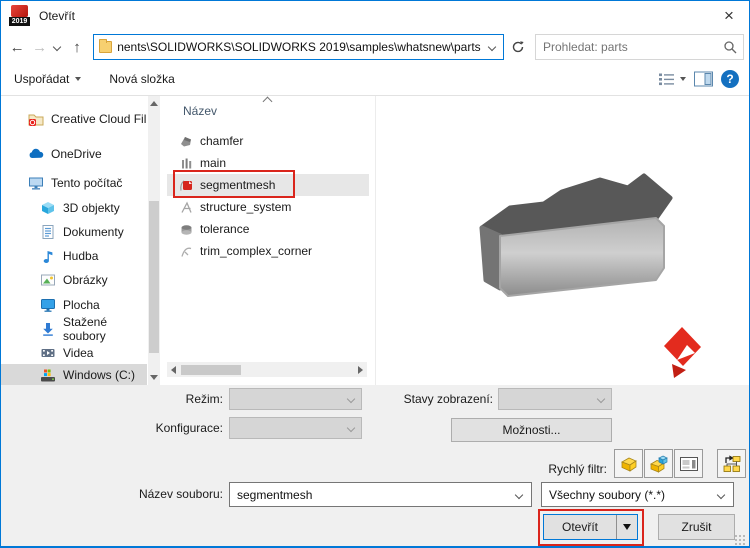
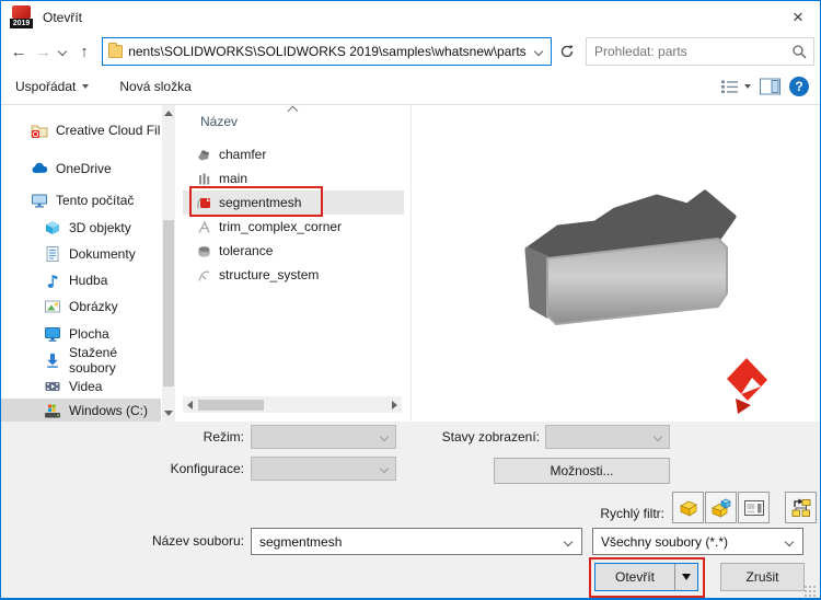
  Otevřít
  ×
  ←
  →
  ↑
  nents\SOLIDWORKS\SOLIDWORKS 2019\samples\whatsnew\parts
  Prohledat: parts
  Uspořádat
  Nová složka
  ?
  Creative Cloud Fil
  OneDrive
  Tento počítač
  3D objekty
  Dokumenty
  Hudba
  Obrázky
  Plocha
  Stažené soubory
  Videa
  Windows (C:)
  Název
  chamfer
  main
  segmentmesh
- structure_system
+ trim_complex_corner
  tolerance
- trim_complex_corner
+ structure_system
  Režim:
  Stavy zobrazení:
  Konfigurace:
  Možnosti...
  Rychlý filtr:
  Název souboru:
  segmentmesh
  Všechny soubory (*.*)
  Otevřít
  Zrušit
